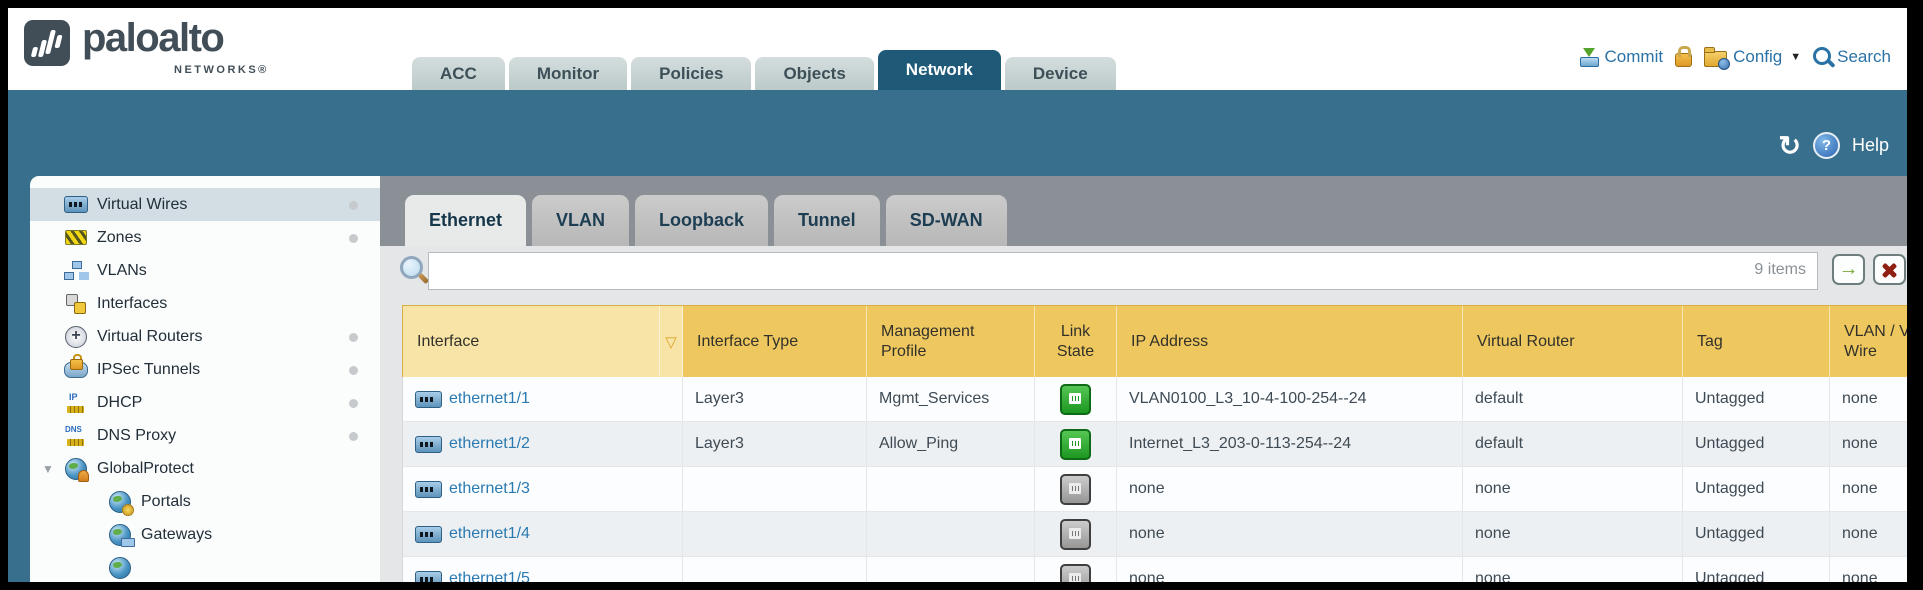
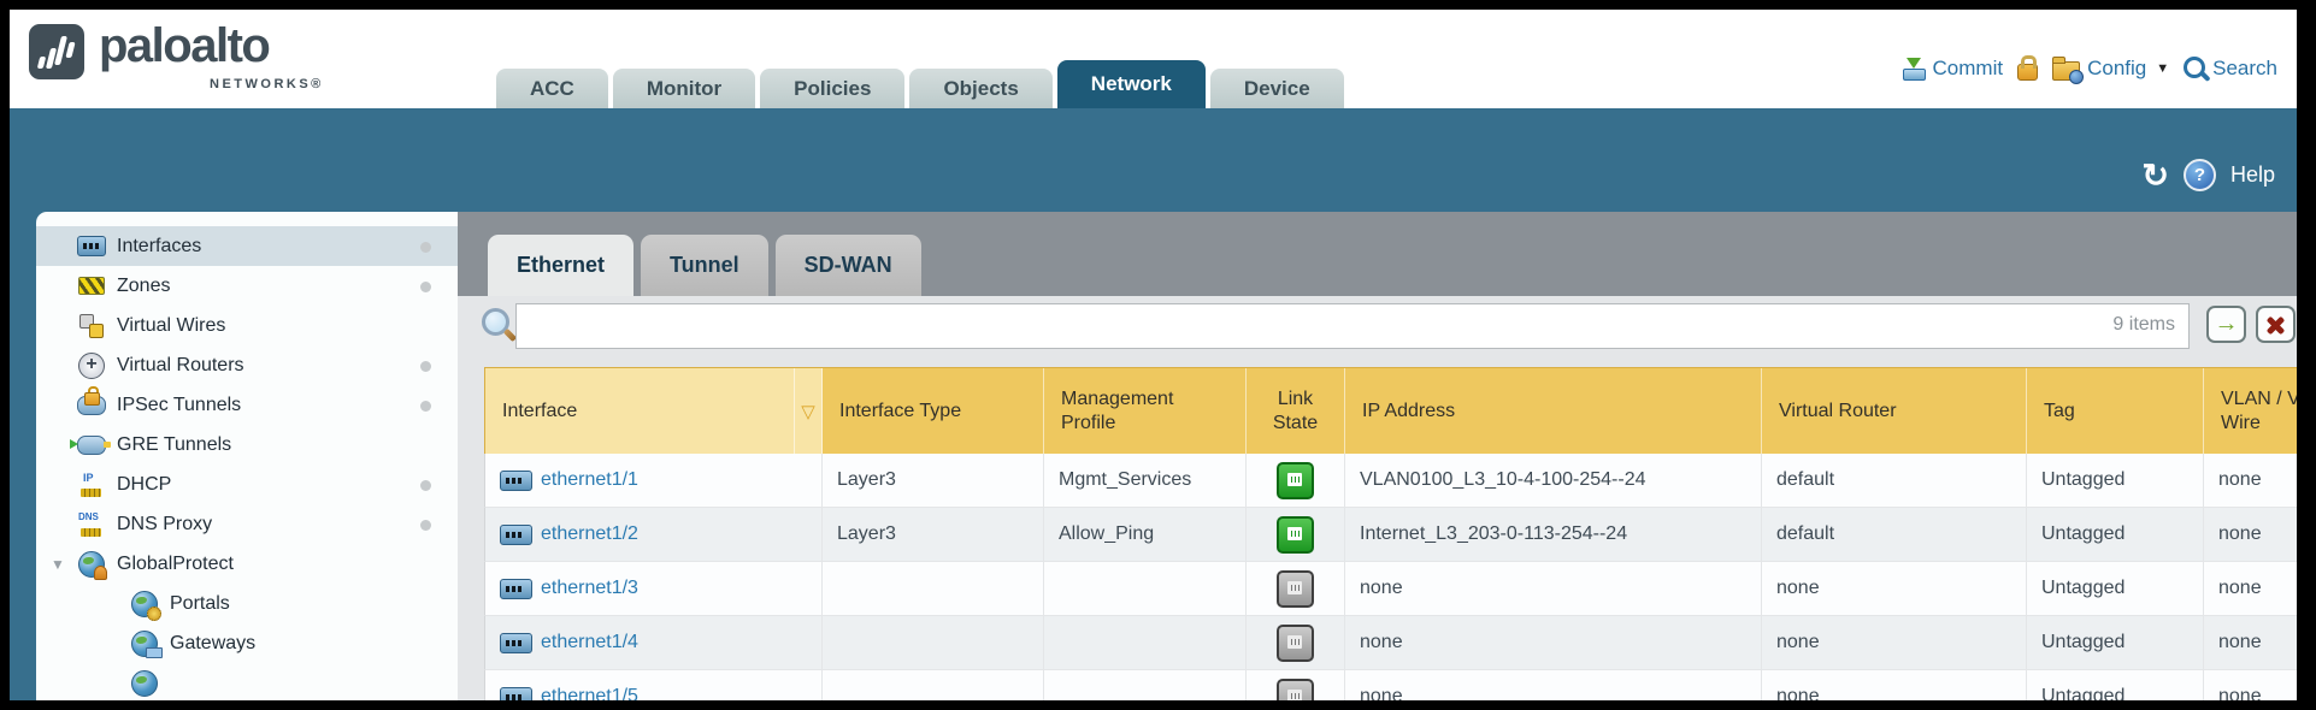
  paloalto
  NETWORKS®
  ACC
  Monitor
  Policies
  Objects
  Network
  Device
  Commit
  Config
  ▼
  Search
  ↻
  ?
  Help
- Virtual Wires
+ Interfaces
  Zones
- VLANs
- Interfaces
+ Virtual Wires
  Virtual Routers
  IPSec Tunnels
+ GRE Tunnels
  DHCP
  DNS Proxy
  ▼
  GlobalProtect
  Portals
  Gateways
  Ethernet
- VLAN
- Loopback
  Tunnel
  SD-WAN
  9 items
  →
  Interface
  ▽
  Interface Type
  Management Profile
  Link State
  IP Address
  Virtual Router
  Tag
  ethernet1/1
  Layer3
  Mgmt_Services
  VLAN0100_L3_10-4-100-254--24
  default
  Untagged
  none
  ethernet1/2
  Layer3
  Allow_Ping
  Internet_L3_203-0-113-254--24
  default
  Untagged
  none
  ethernet1/3
  none
  none
  Untagged
  none
  ethernet1/4
  none
  none
  Untagged
  none
  ethernet1/5
  none
  none
  Untagged
  none
